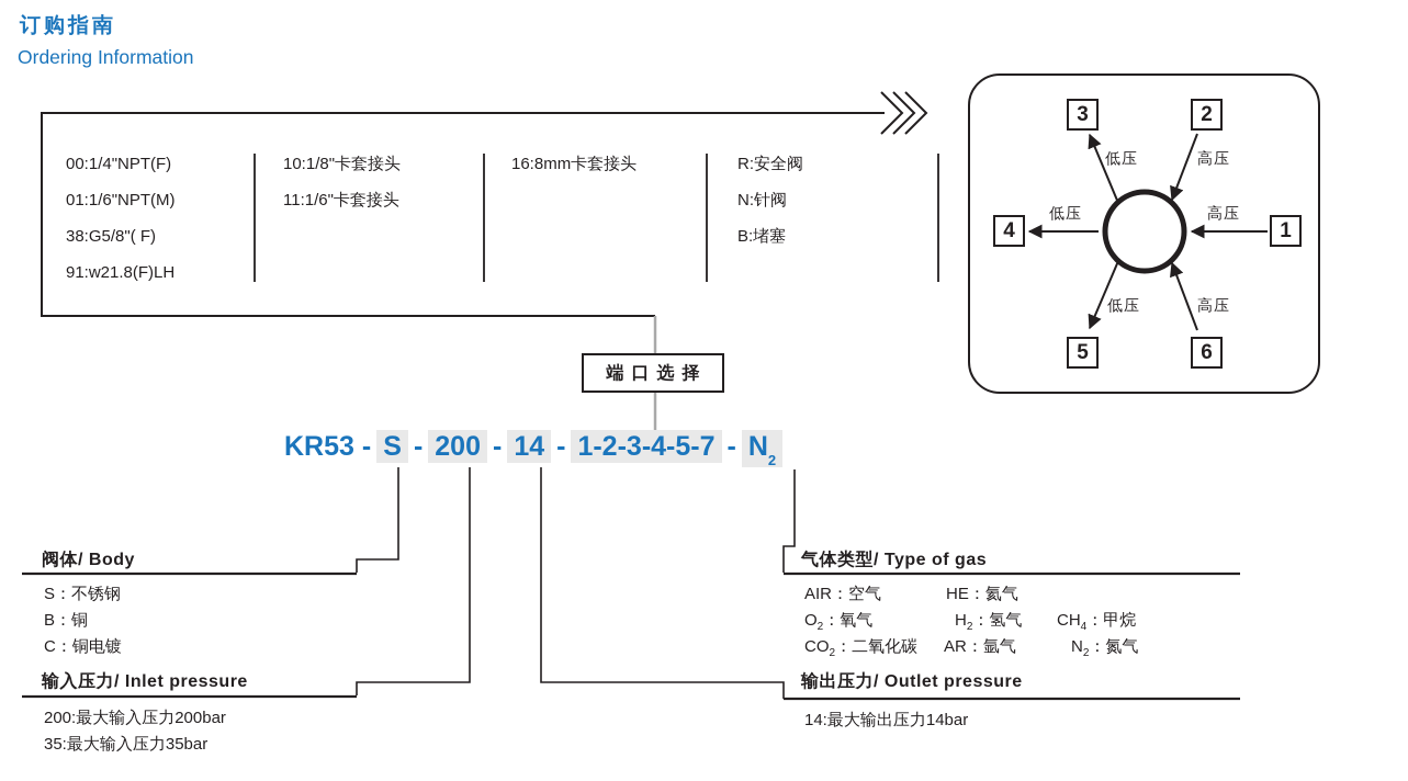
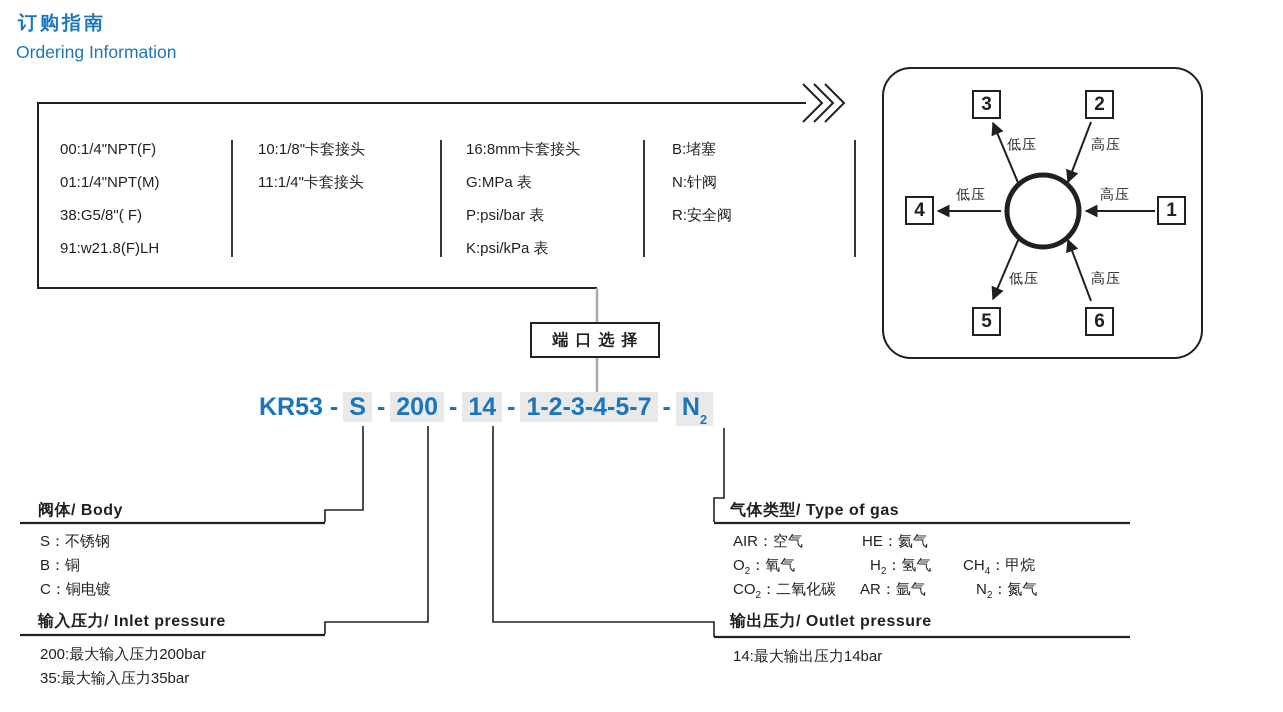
  订购指南
  Ordering Information
  00:1/4"NPT(F)
- 01:1/6"NPT(M)
+ 01:1/4"NPT(M)
  38:G5/8"( F)
  91:w21.8(F)LH
  10:1/8"卡套接头
- 11:1/6"卡套接头
+ 11:1/4"卡套接头
  16:8mm卡套接头
+ G:MPa 表
+ P:psi/bar 表
+ K:psi/kPa 表
- R:安全阀
+ B:堵塞
  N:针阀
- B:堵塞
+ R:安全阀
  端口选择
  KR53
  -
  S
  -
  200
  -
  14
  -
  1-2-3-4-5-7
  -
  N2
  阀体/ Body
  S：不锈钢
  B：铜
  C：铜电镀
  输入压力/ Inlet pressure
  200:最大输入压力200bar
  35:最大输入压力35bar
  气体类型/ Type of gas
  AIR：空气
  HE：氦气
  O2：氧气
  H2：氢气
  CH4：甲烷
  CO2：二氧化碳
  AR：氩气
  N2：氮气
  输出压力/ Outlet pressure
  14:最大输出压力14bar
  1
  2
  3
  4
  5
  6
  高压
  高压
  低压
  低压
  低压
  高压
